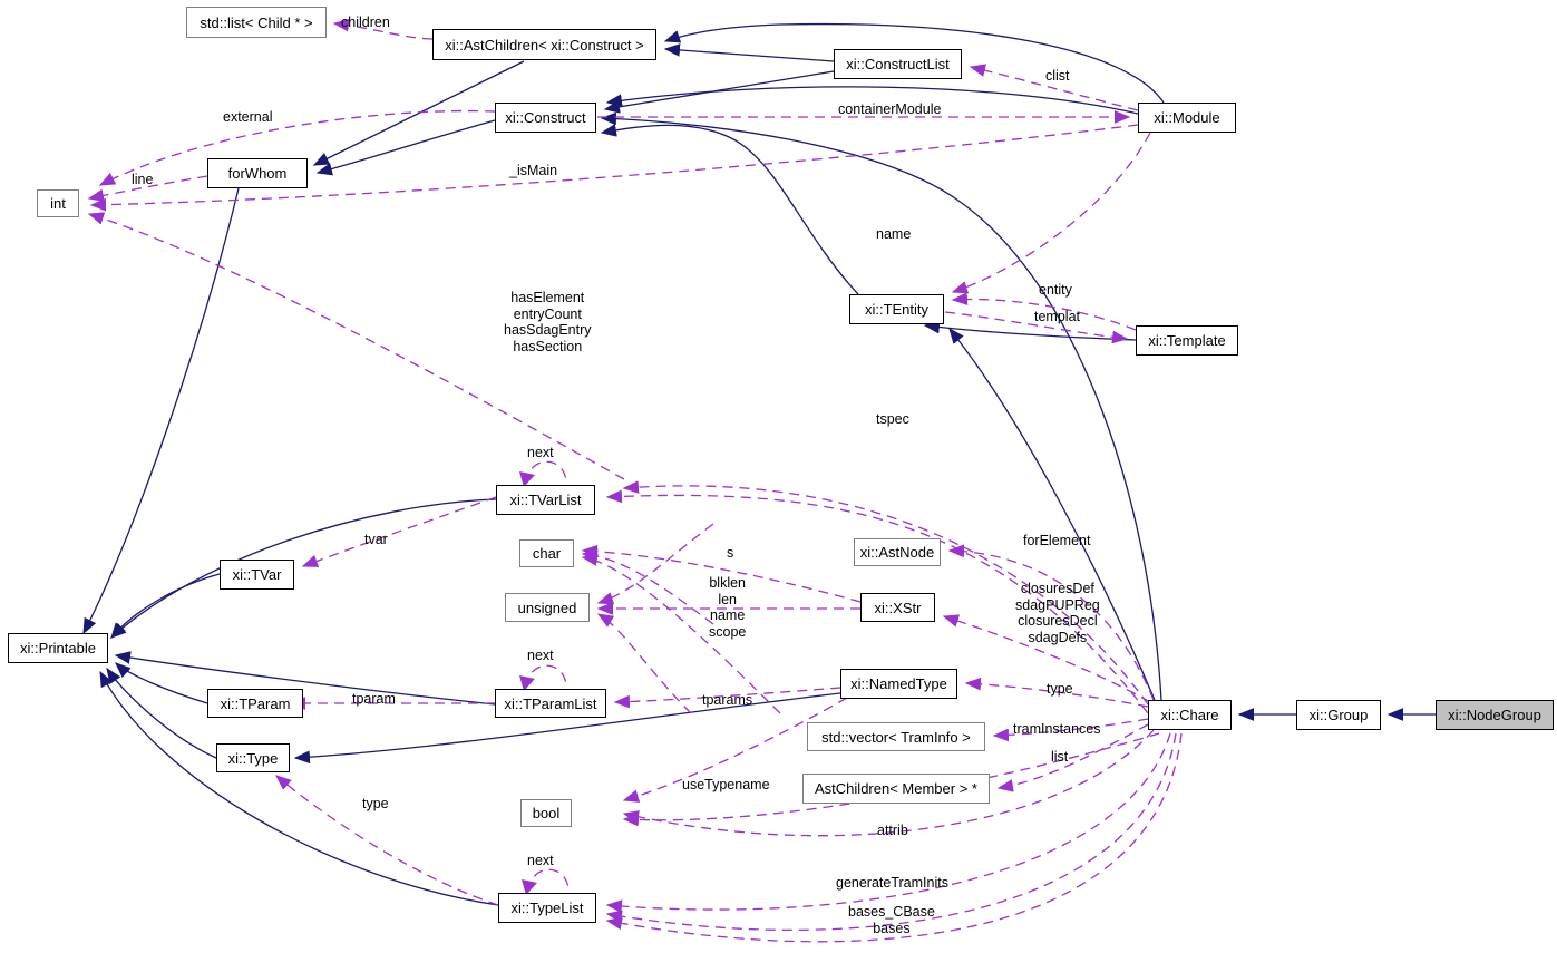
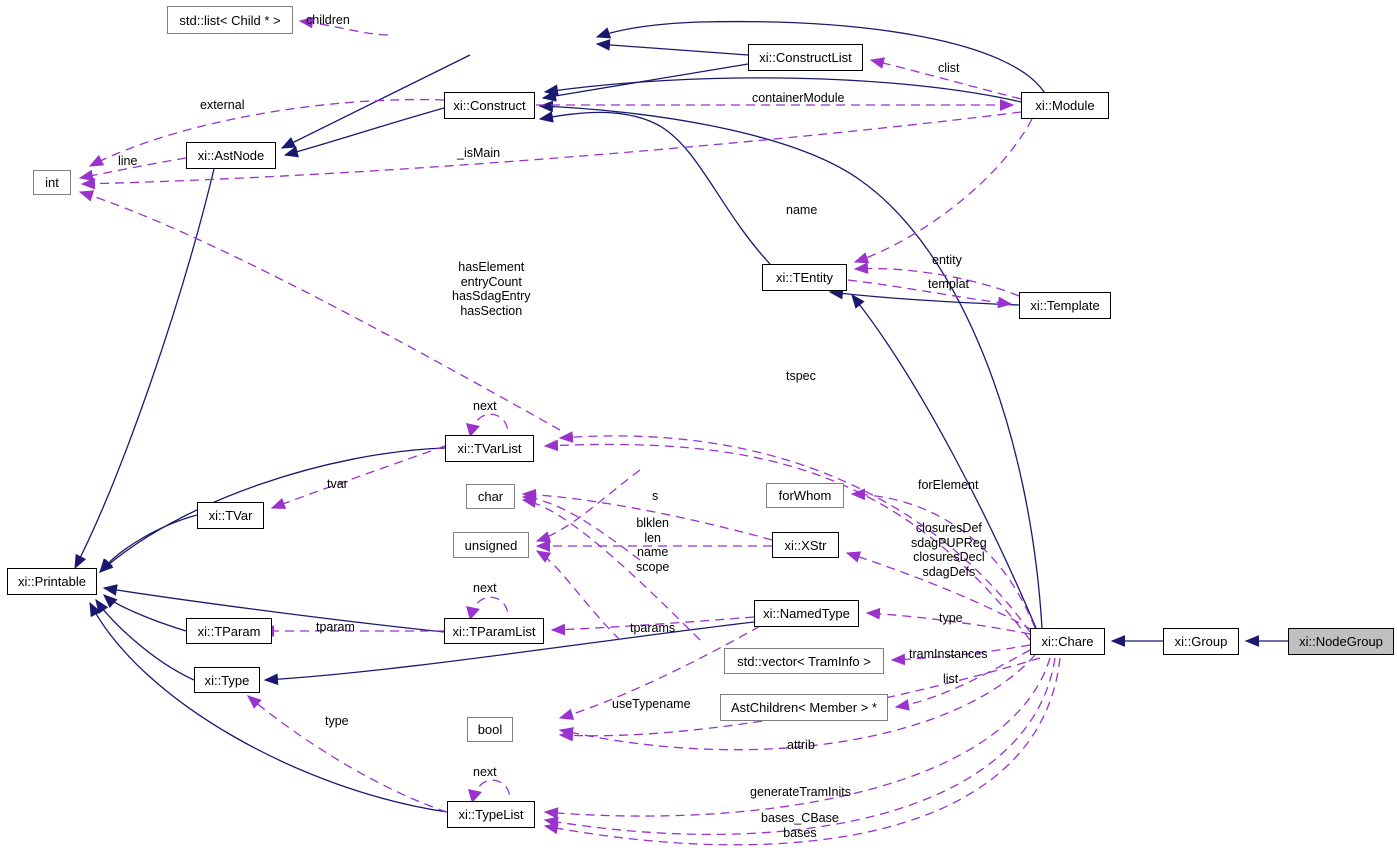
  std::list< Child * >
- xi::AstChildren< xi::Construct >
  xi::ConstructList
  xi::Construct
  xi::Module
- forWhom
+ xi::AstNode
  int
  xi::TEntity
  xi::Template
  xi::TVarList
  char
- xi::AstNode
+ forWhom
  xi::TVar
  unsigned
  xi::XStr
  xi::Printable
  xi::NamedType
  xi::TParam
  xi::TParamList
  xi::Chare
  xi::Group
  xi::NodeGroup
  std::vector< TramInfo >
  xi::Type
  AstChildren< Member > *
  bool
  xi::TypeList
  children
  clist
  containerModule
  external
  line
  _isMain
  name
  entity
  templat
  hasElement
  entryCount
  hasSdagEntry
  hasSection
  tspec
  next
  forElement
  tvar
  s
  closuresDef
  sdagPUPReg
  closuresDecl
  sdagDefs
  blklen
  len
  name
  scope
  next
  type
  tparam
  tparams
  tramInstances
  list
  useTypename
  type
  attrib
  next
  generateTramInits
  bases_CBase
  bases
